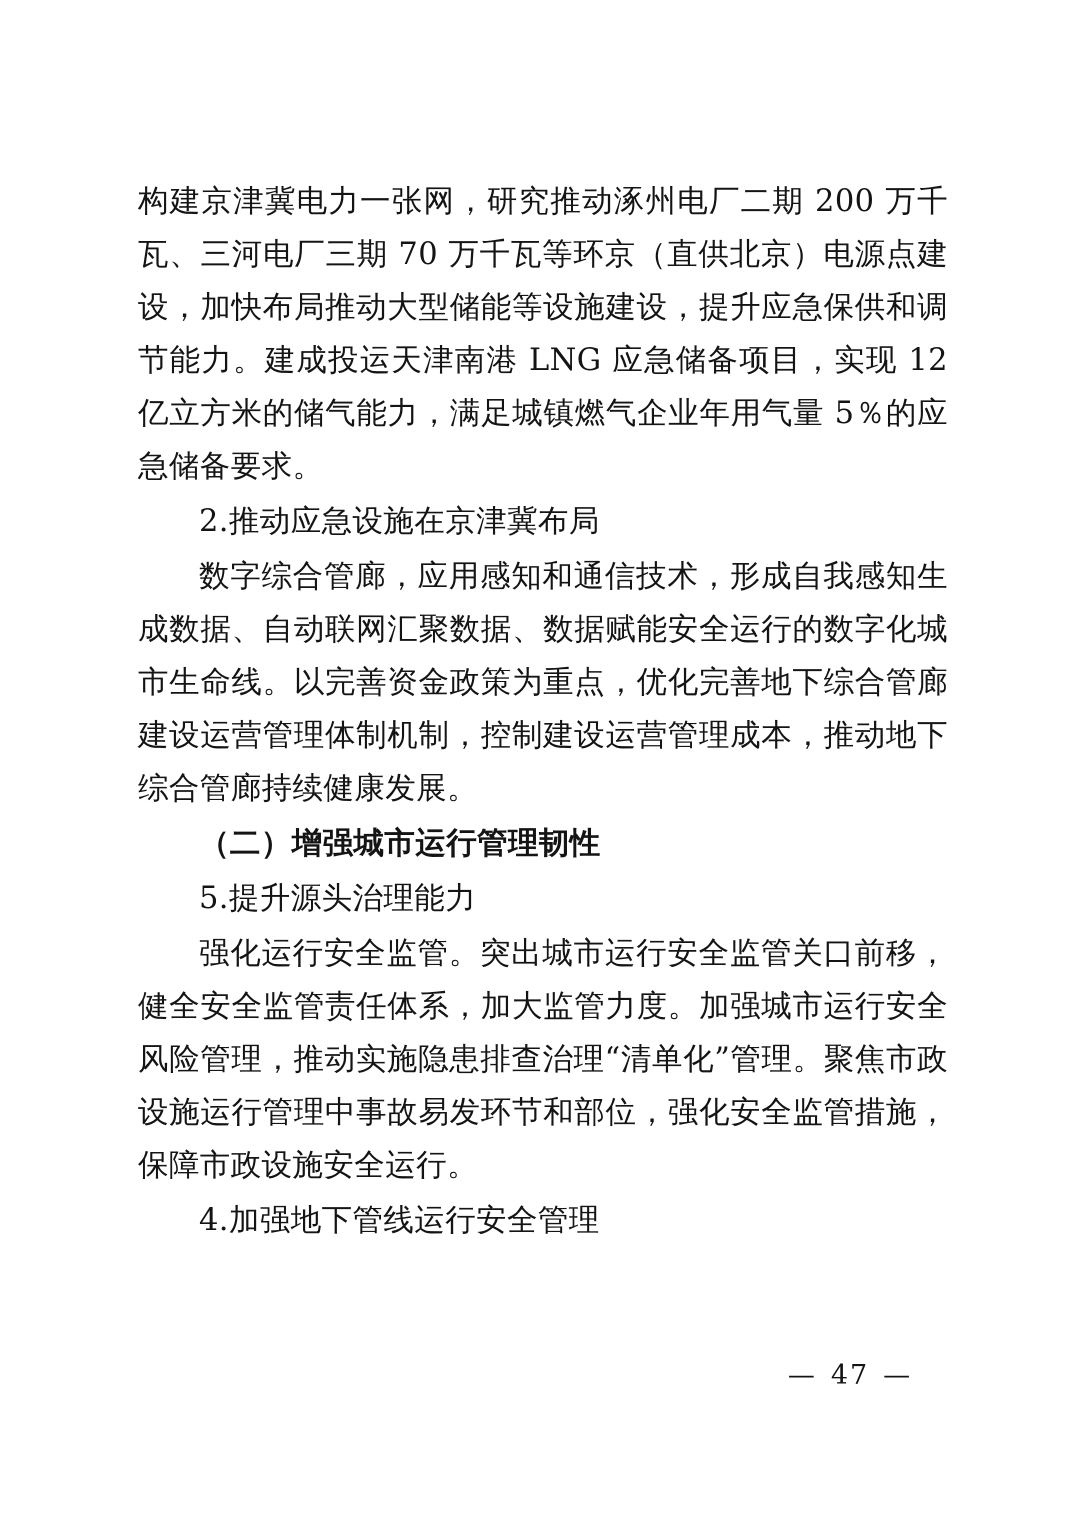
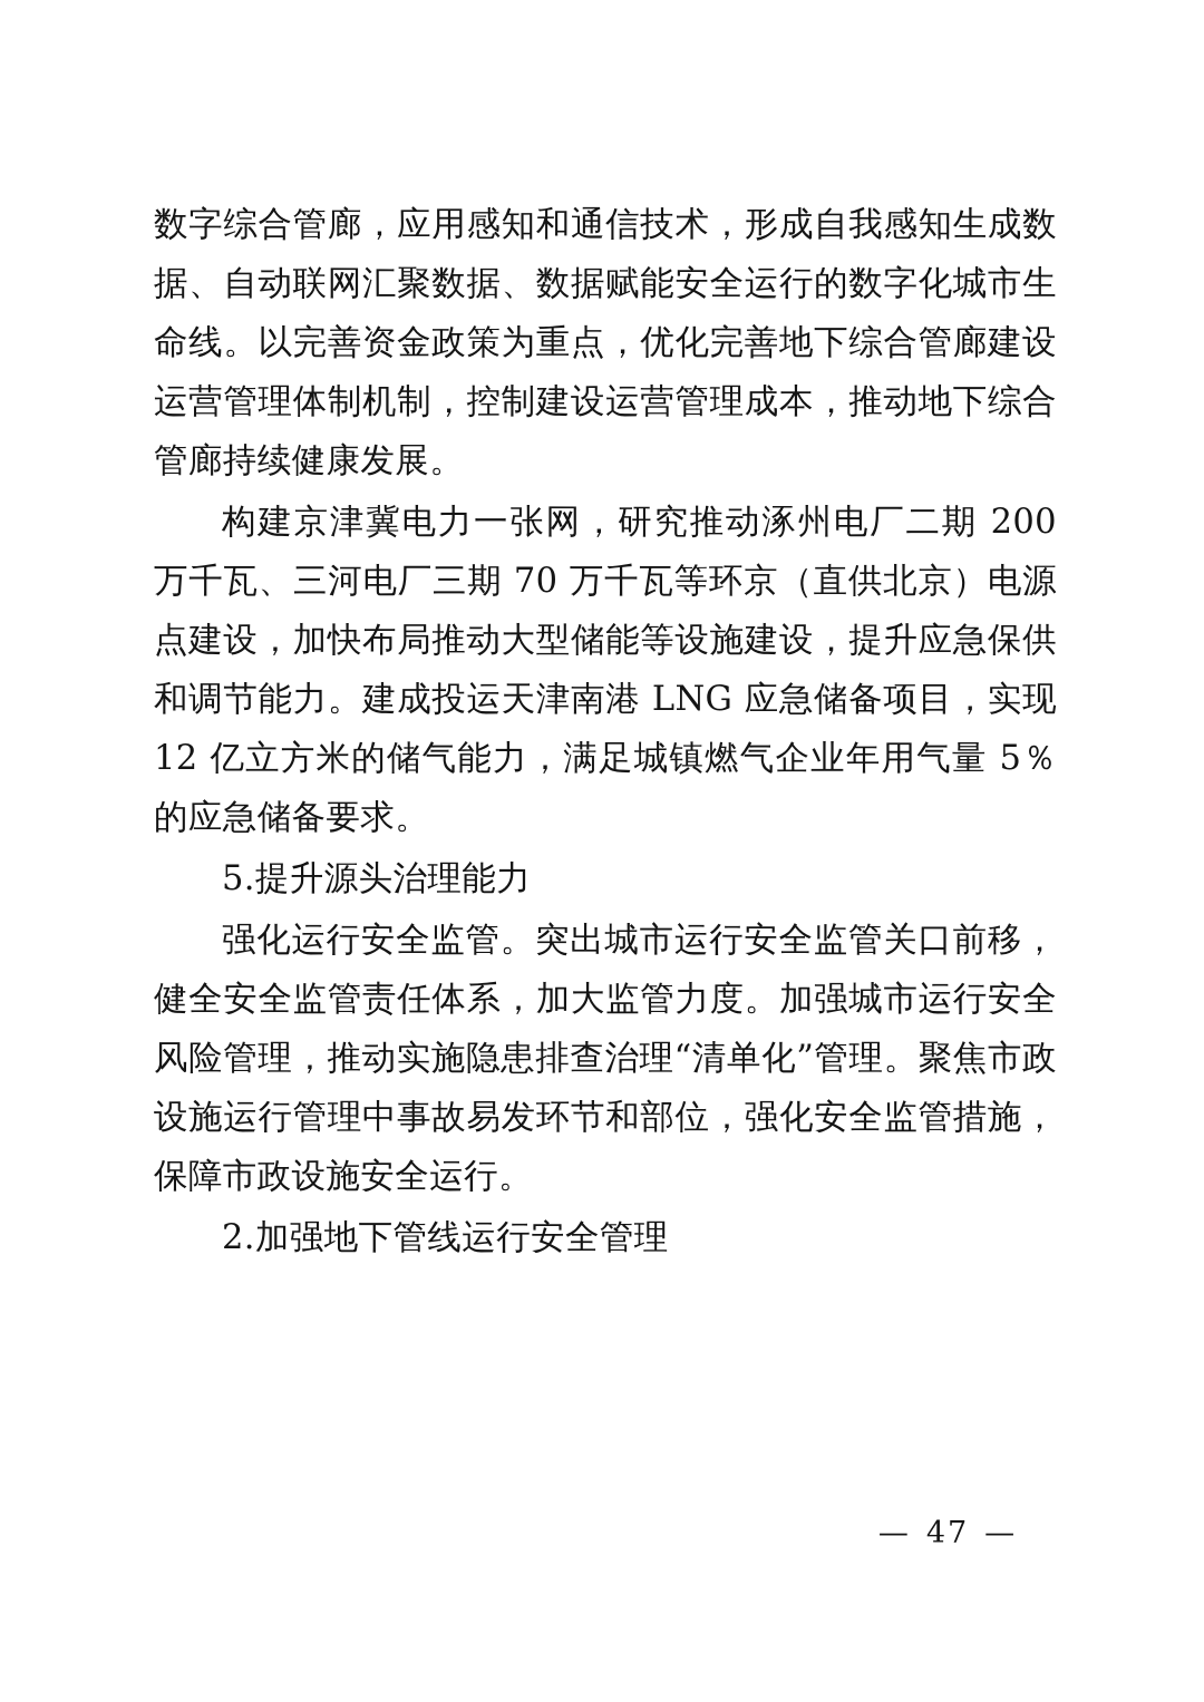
- 构建京津冀电力一张网，研究推动涿州电厂二期 200 万千瓦、三河电厂三期 70 万千瓦等环京（直供北京）电源点建设，加快布局推动大型储能等设施建设，提升应急保供和调节能力。建成投运天津南港 LNG 应急储备项目，实现 12 亿立方米的储气能力，满足城镇燃气企业年用气量 5％的应急储备要求。
+ 数字综合管廊，应用感知和通信技术，形成自我感知生成数据、自动联网汇聚数据、数据赋能安全运行的数字化城市生命线。以完善资金政策为重点，优化完善地下综合管廊建设运营管理体制机制，控制建设运营管理成本，推动地下综合管廊持续健康发展。
- 2.推动应急设施在京津冀布局
- 数字综合管廊，应用感知和通信技术，形成自我感知生成数据、自动联网汇聚数据、数据赋能安全运行的数字化城市生命线。以完善资金政策为重点，优化完善地下综合管廊建设运营管理体制机制，控制建设运营管理成本，推动地下综合管廊持续健康发展。
+ 构建京津冀电力一张网，研究推动涿州电厂二期 200 万千瓦、三河电厂三期 70 万千瓦等环京（直供北京）电源点建设，加快布局推动大型储能等设施建设，提升应急保供和调节能力。建成投运天津南港 LNG 应急储备项目，实现 12 亿立方米的储气能力，满足城镇燃气企业年用气量 5％的应急储备要求。
- （二）增强城市运行管理韧性
  5.提升源头治理能力
  强化运行安全监管。突出城市运行安全监管关口前移，健全安全监管责任体系，加大监管力度。加强城市运行安全风险管理，推动实施隐患排查治理“清单化”管理。聚焦市政设施运行管理中事故易发环节和部位，强化安全监管措施，保障市政设施安全运行。
- 4.加强地下管线运行安全管理
+ 2.加强地下管线运行安全管理
  — 47 —
